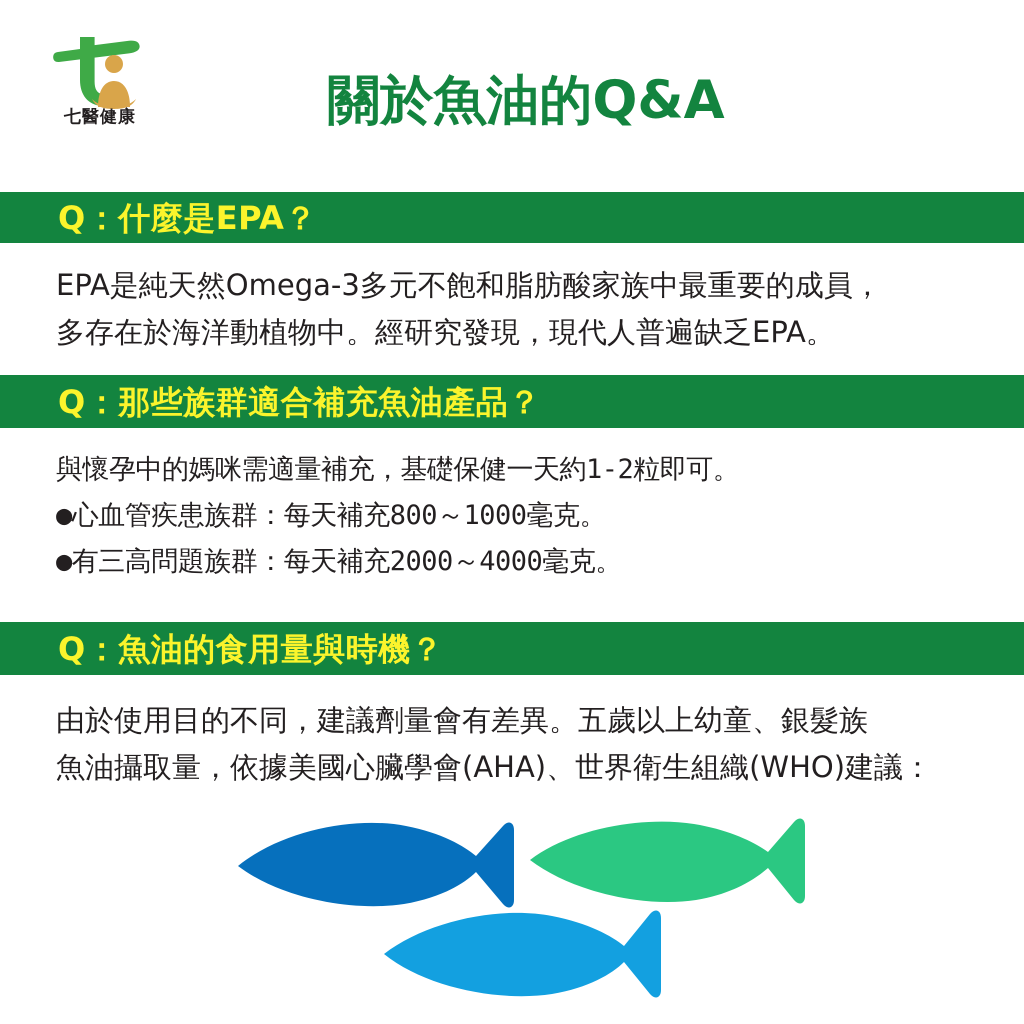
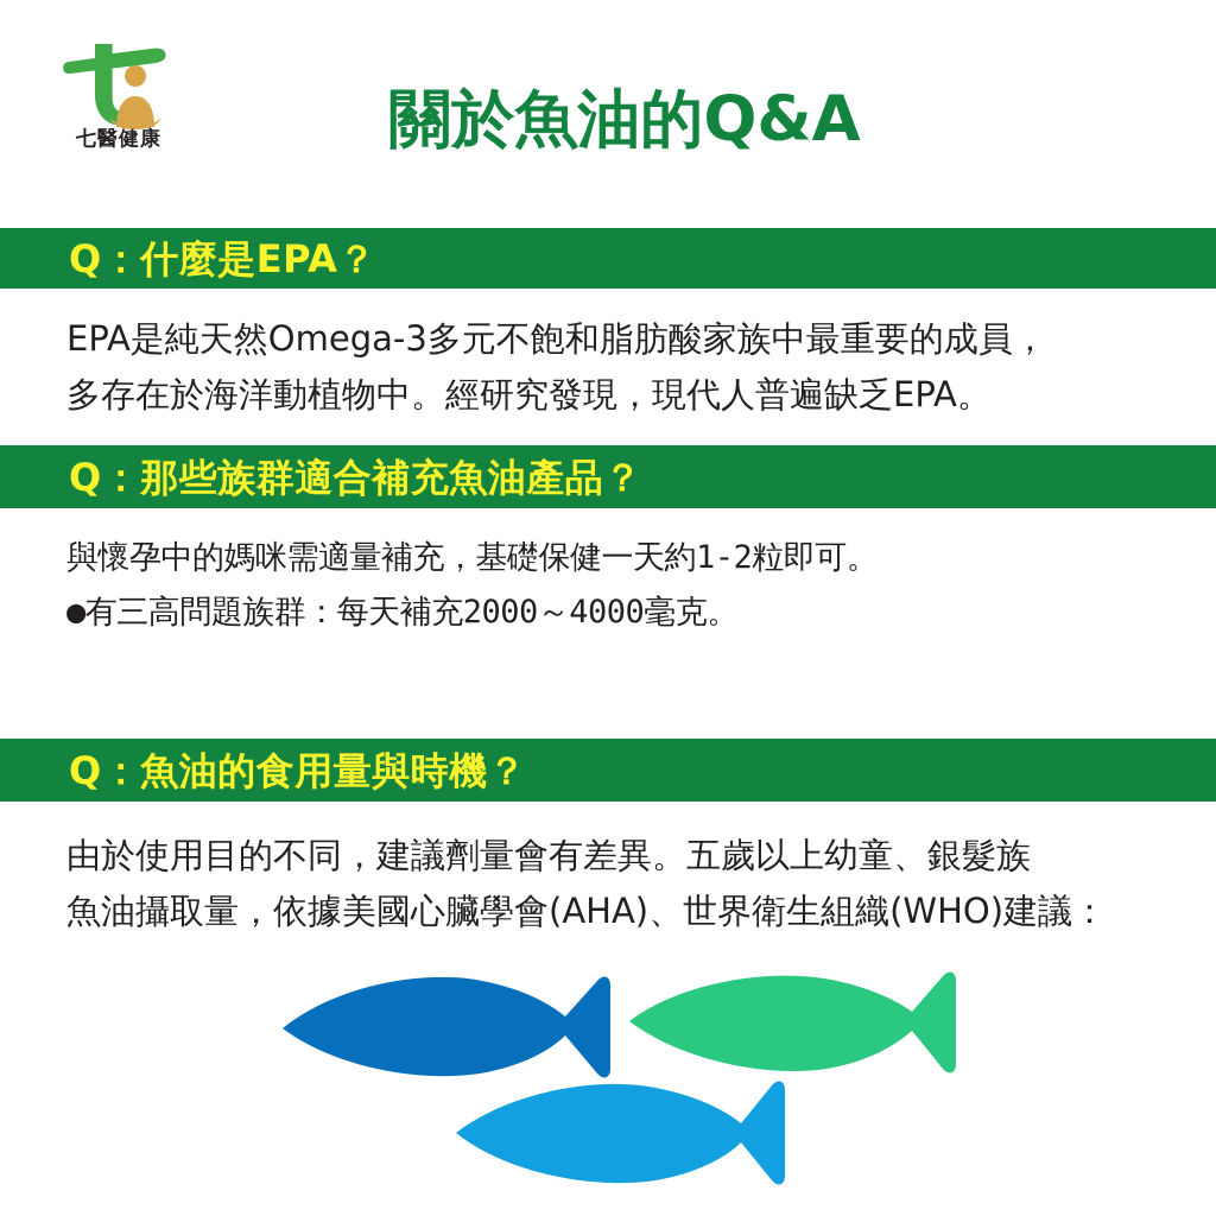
  七醫健康
  關於魚油的Q&A
  Q：什麼是EPA？
  EPA是純天然Omega-3多元不飽和脂肪酸家族中最重要的成員，
  多存在於海洋動植物中。經研究發現，現代人普遍缺乏EPA。
  Q：那些族群適合補充魚油產品？
  與懷孕中的媽咪需適量補充，基礎保健一天約1-2粒即可。
- ●心血管疾患族群：每天補充800～1000毫克。
  ●有三高問題族群：每天補充2000～4000毫克。
  Q：魚油的食用量與時機？
  由於使用目的不同，建議劑量會有差異。五歲以上幼童、銀髮族
  魚油攝取量，依據美國心臟學會(AHA)、世界衛生組織(WHO)建議：
